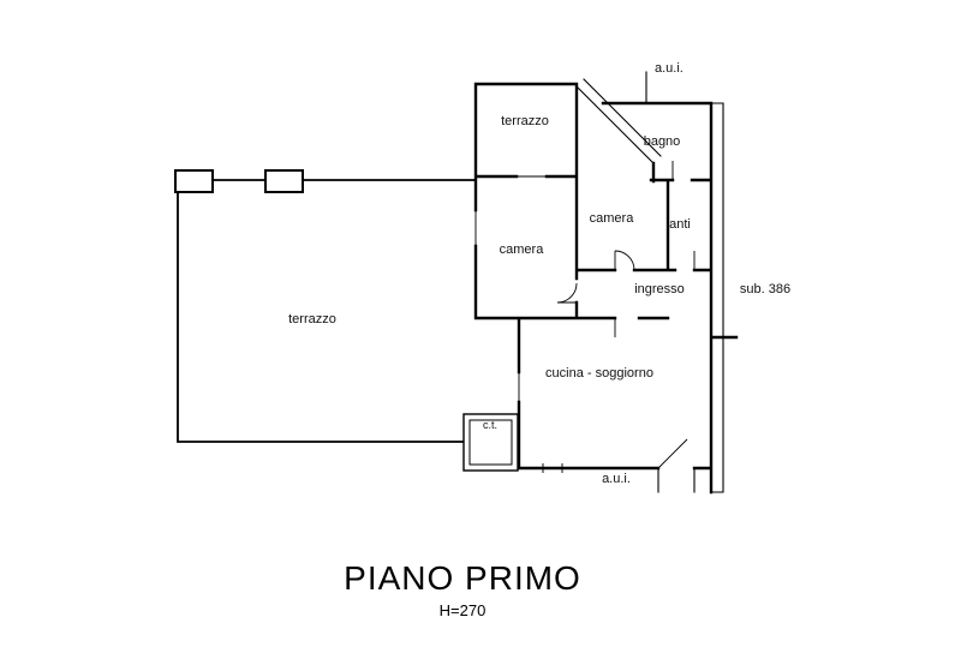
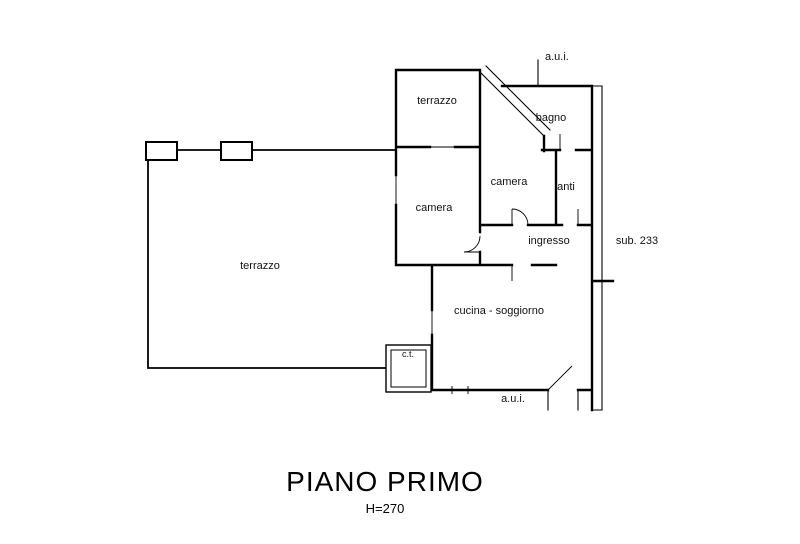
  a.u.i.
  terrazzo
  bagno
  camera
  anti
  camera
  ingresso
- sub. 386
+ sub. 233
  terrazzo
  cucina - soggiorno
  c.t.
  a.u.i.
  PIANO PRIMO
  H=270
